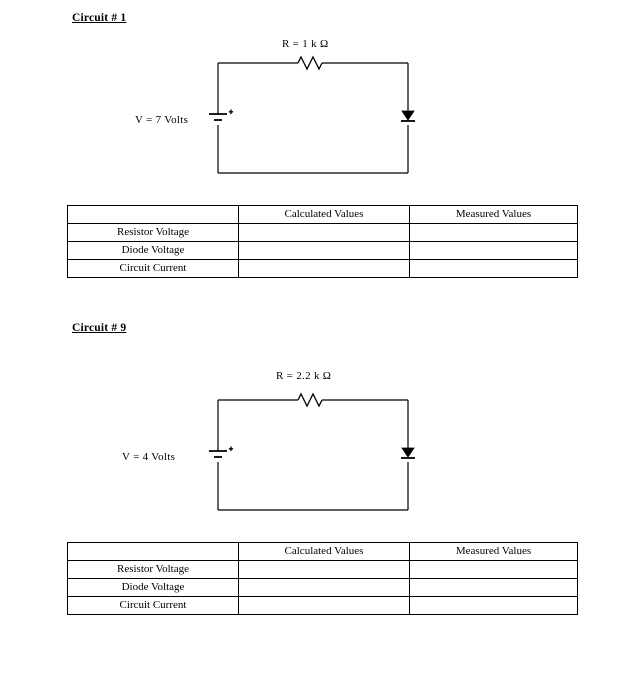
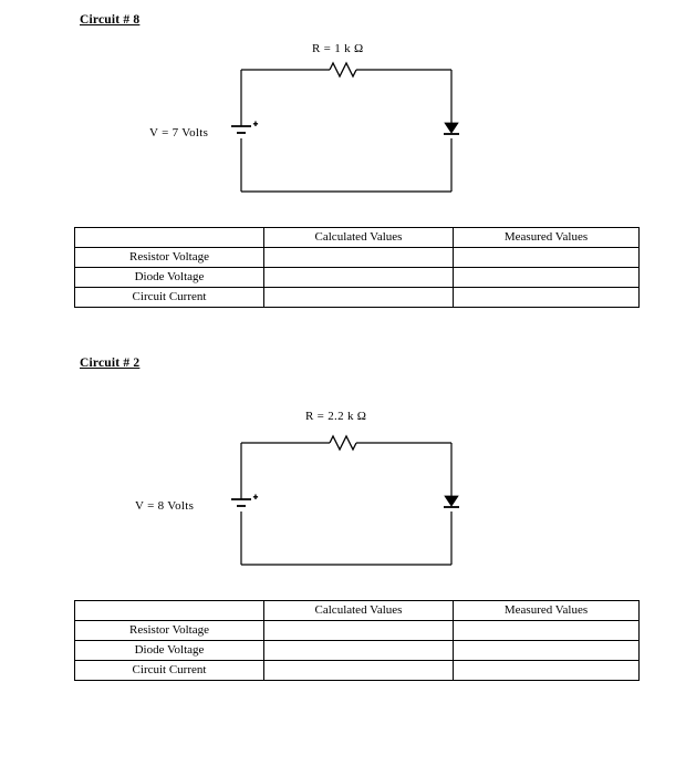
- Circuit # 1
+ Circuit # 8
  R = 1 k Ω
  V = 7 Volts
  +
  	Calculated Values	Measured Values
  Resistor Voltage
  Diode Voltage
  Circuit Current
- Circuit # 9
+ Circuit # 2
  R = 2.2 k Ω
- V = 4 Volts
+ V = 8 Volts
  +
  	Calculated Values	Measured Values
  Resistor Voltage
  Diode Voltage
  Circuit Current
